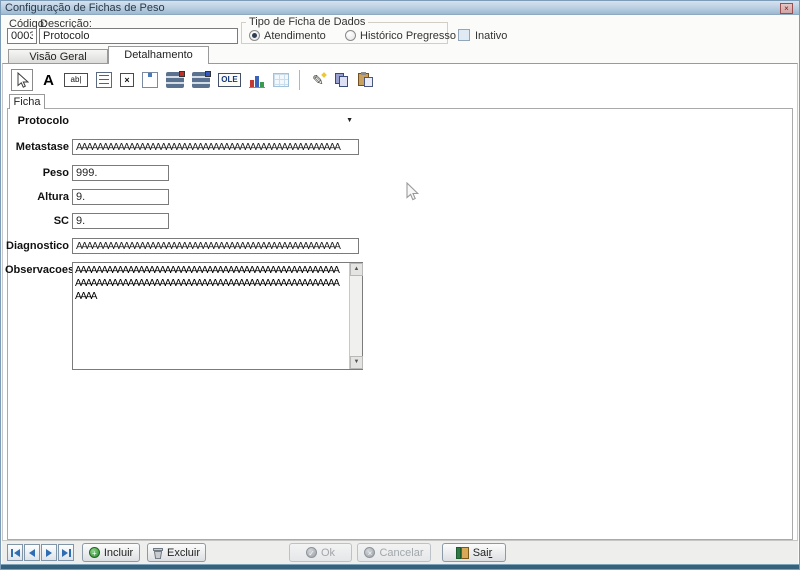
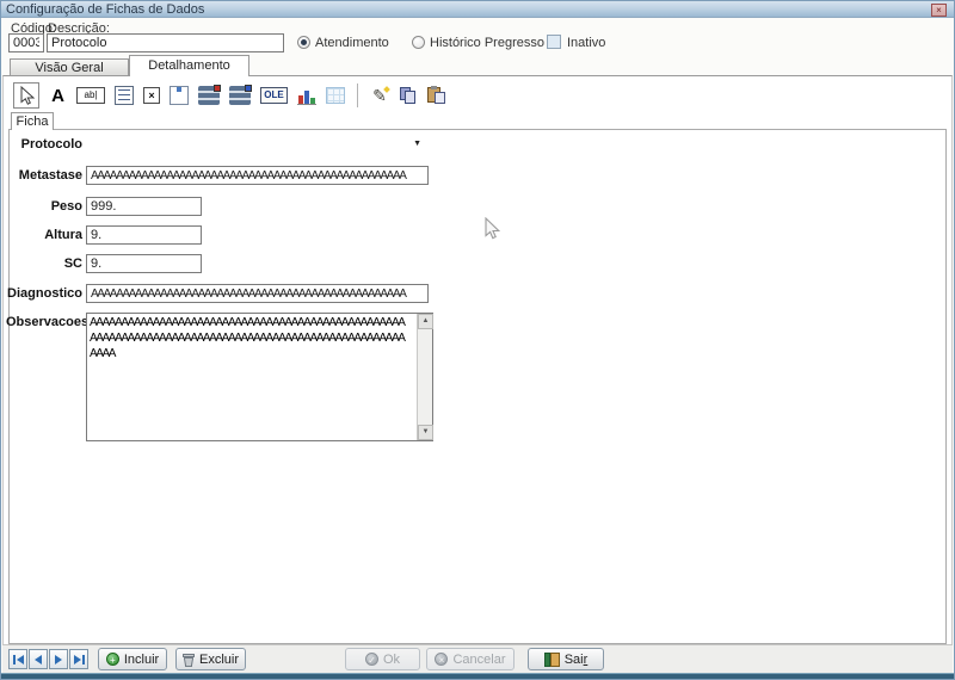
- Configuração de Fichas de Peso
+ Configuração de Fichas de Dados
  ×
  Código:
  0003
  Descrição:
  Protocolo
- Tipo de Ficha de Dados
  Atendimento
  Histórico Pregresso
  Inativo
  Visão Geral
  Detalhamento
  A
  ab|
  ×
  OLE
  ✎
  Ficha
  Protocolo
  Metastase
  AAAAAAAAAAAAAAAAAAAAAAAAAAAAAAAAAAAAAAAAAAAAAAAAAA
  Peso
  999.
  Altura
  9.
  SC
  9.
  Diagnostico
  AAAAAAAAAAAAAAAAAAAAAAAAAAAAAAAAAAAAAAAAAAAAAAAAAA
  Observacoe
  AAAAAAAAAAAAAAAAAAAAAAAAAAAAAAAAAAAAAAAAAAAAAAAAAA
  AAAAAAAAAAAAAAAAAAAAAAAAAAAAAAAAAAAAAAAAAAAAAAAAAA
  AAAA
  +
  Incluir
  Excluir
  ✓
  Ok
  ×
  Cancelar
  Sair
